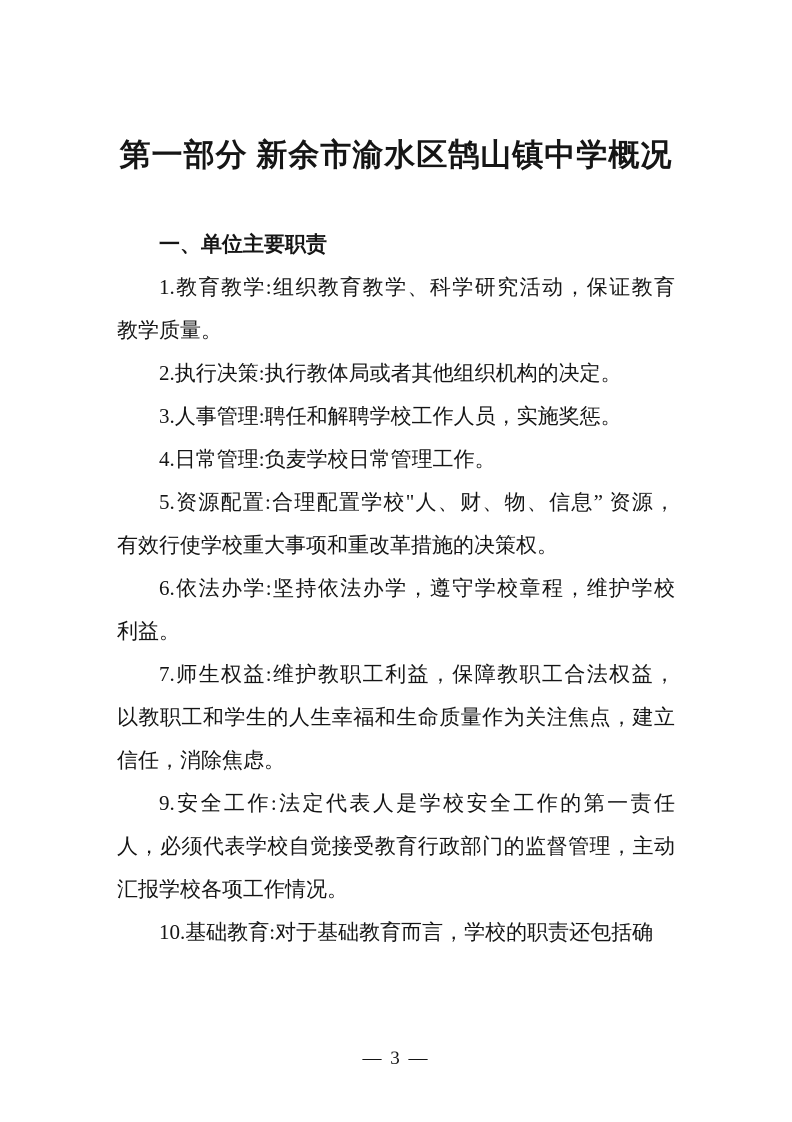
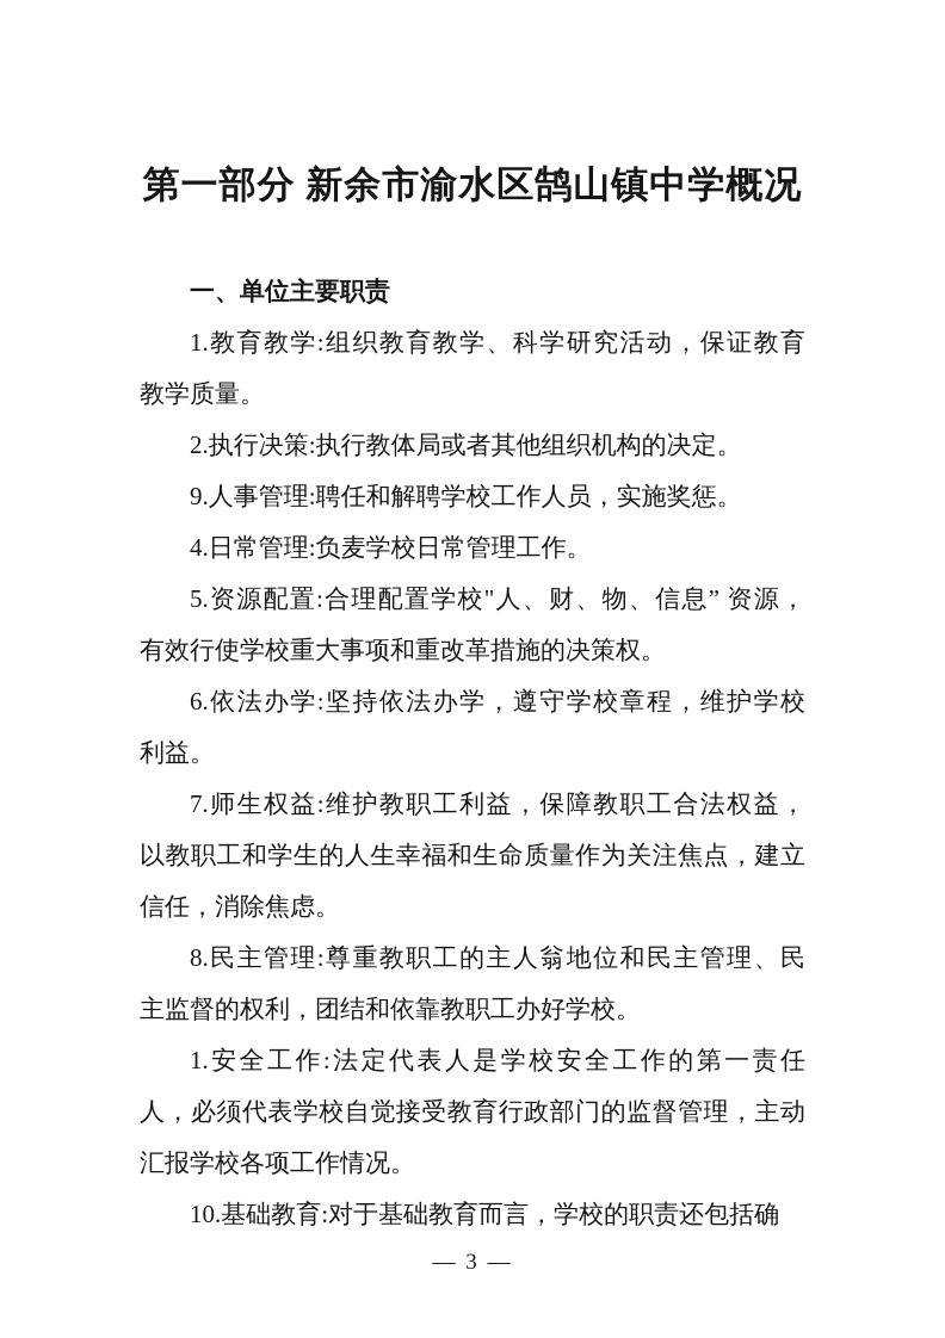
  第一部分 新余市渝水区鹄山镇中学概况
  一、单位主要职责
  1.教育教学:组织教育教学、科学研究活动，保证教育
  教学质量。
  2.执行决策:执行教体局或者其他组织机构的决定。
- 3.人事管理:聘任和解聘学校工作人员，实施奖惩。
+ 9.人事管理:聘任和解聘学校工作人员，实施奖惩。
  4.日常管理:负麦学校日常管理工作。
  5.资源配置:合理配置学校"人、财、物、信息” 资源，
  有效行使学校重大事项和重改革措施的决策权。
  6.依法办学:坚持依法办学，遵守学校章程，维护学校
  利益。
  7.师生权益:维护教职工利益，保障教职工合法权益，
  以教职工和学生的人生幸福和生命质量作为关注焦点，建立
  信任，消除焦虑。
+ 8.民主管理:尊重教职工的主人翁地位和民主管理、民
+ 主监督的权利，团结和依靠教职工办好学校。
- 9.安全工作:法定代表人是学校安全工作的第一责任
+ 1.安全工作:法定代表人是学校安全工作的第一责任
  人，必须代表学校自觉接受教育行政部门的监督管理，主动
  汇报学校各项工作情况。
  10.基础教育:对于基础教育而言，学校的职责还包括确
  — 3 —
